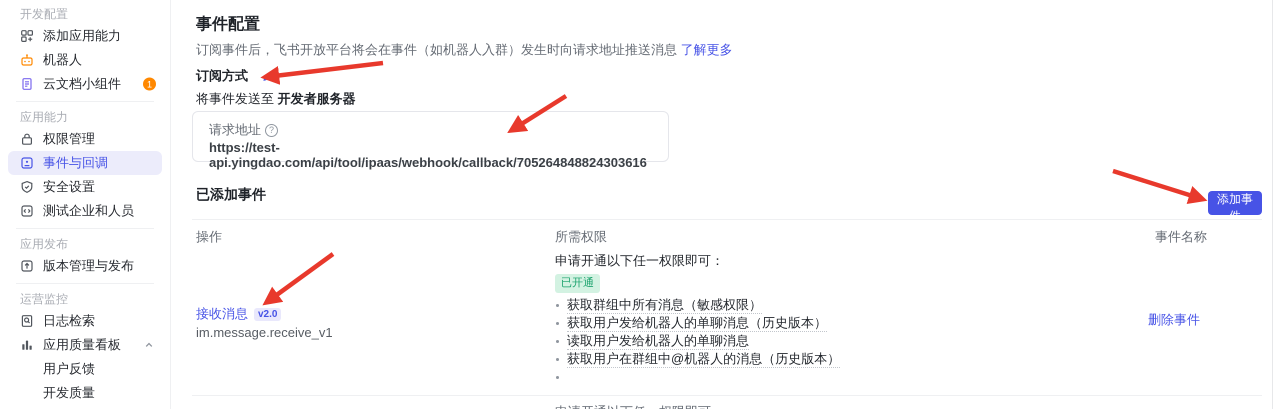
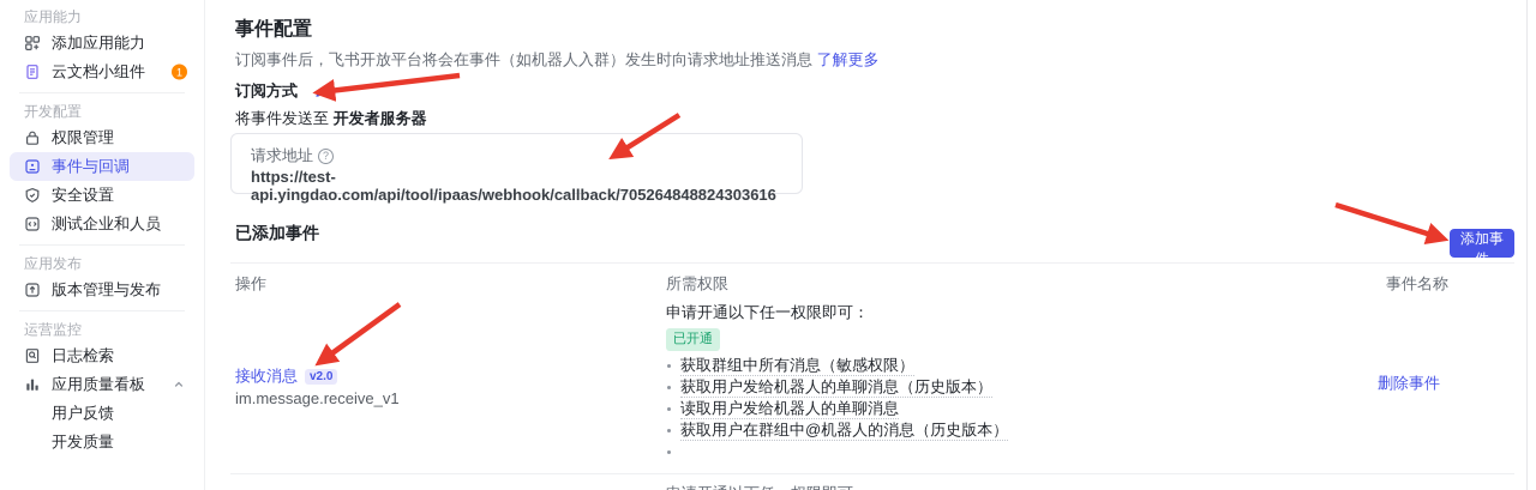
- 开发配置
+ 应用能力
  添加应用能力
- 机器人
  云文档小组件
  1
- 应用能力
+ 开发配置
  权限管理
  事件与回调
  安全设置
  测试企业和人员
  应用发布
  版本管理与发布
  运营监控
  日志检索
  应用质量看板
  用户反馈
  开发质量
  事件配置
  订阅事件后，飞书开放平台将会在事件（如机器人入群）发生时向请求地址推送消息 了解更多
  订阅方式
  将事件发送至 开发者服务器
  请求地址
  ?
  https://test-api.yingdao.com/api/tool/ipaas/webhook/callback/705264848824303616
  已添加事件
  添加事件
  操作
  所需权限
  事件名称
  接收消息
  v2.0
  im.message.receive_v1
  申请开通以下任一权限即可：
  已开通
  获取群组中所有消息（敏感权限）
  获取用户发给机器人的单聊消息（历史版本）
  读取用户发给机器人的单聊消息
  获取用户在群组中@机器人的消息（历史版本）
  删除事件
